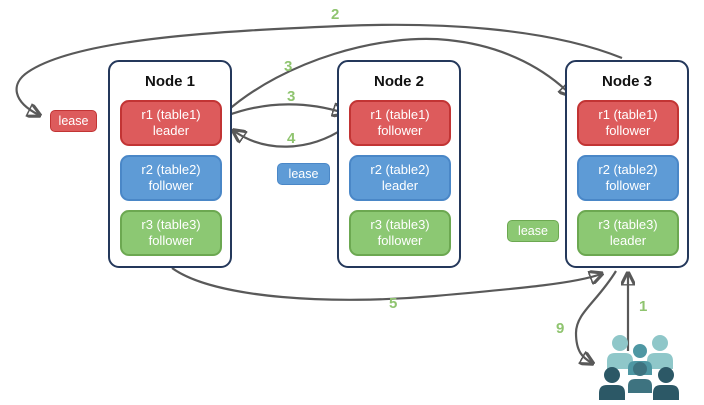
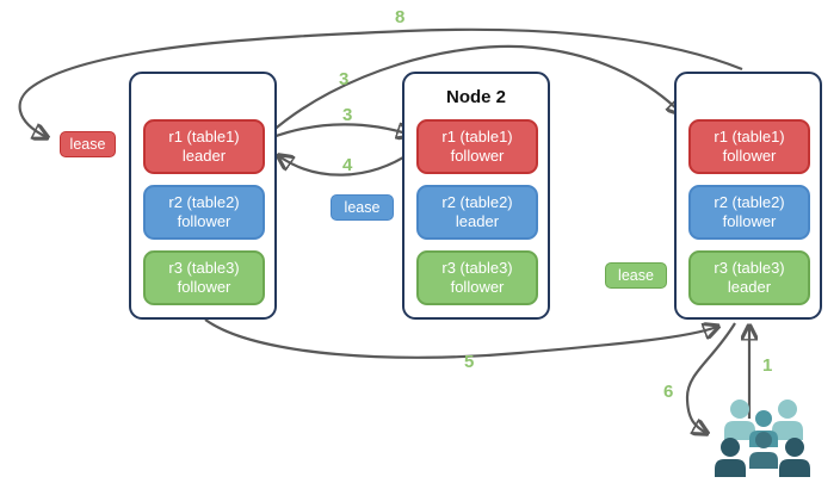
- Node 1
  r1 (table1)
  leader
  r2 (table2)
  follower
  r3 (table3)
  follower
  Node 2
  r1 (table1)
  follower
  r2 (table2)
  leader
  r3 (table3)
  follower
- Node 3
  r1 (table1)
  follower
  r2 (table2)
  follower
  r3 (table3)
  leader
  lease
  lease
  lease
  1
- 2
+ 8
  3
  3
  4
  5
- 9
+ 6
